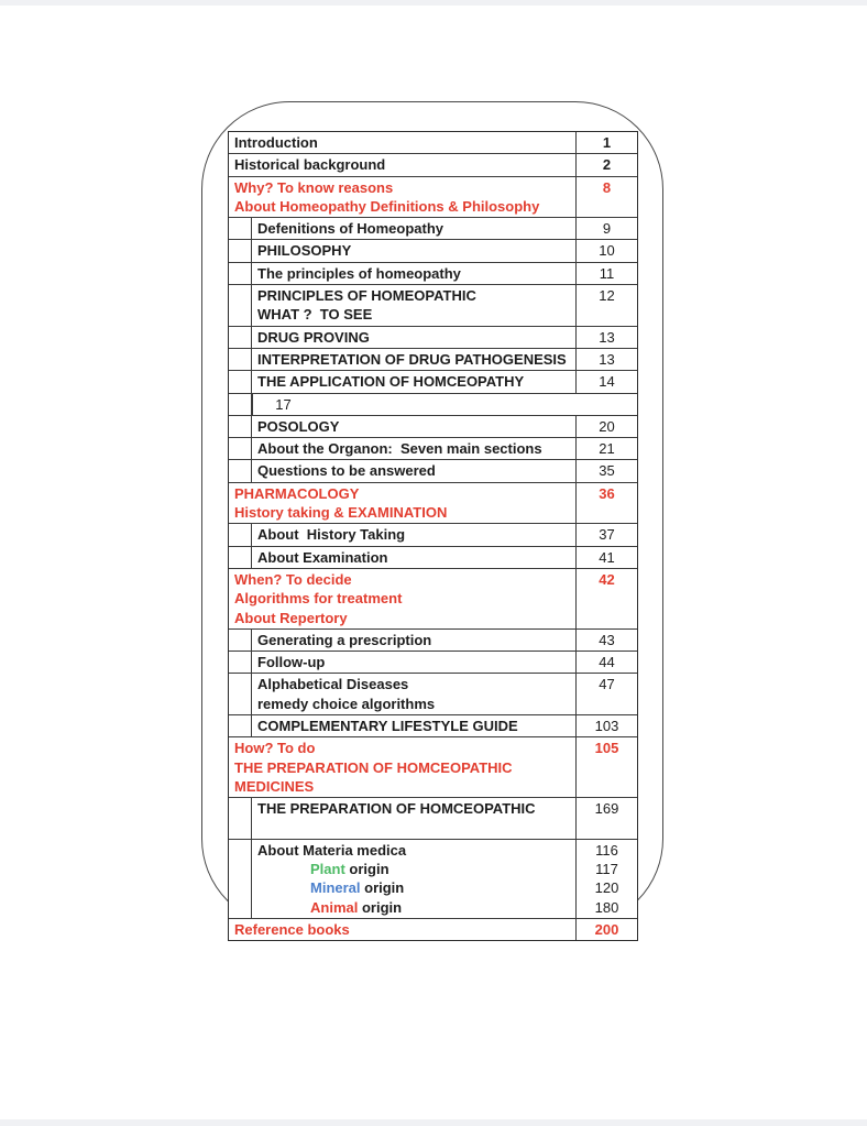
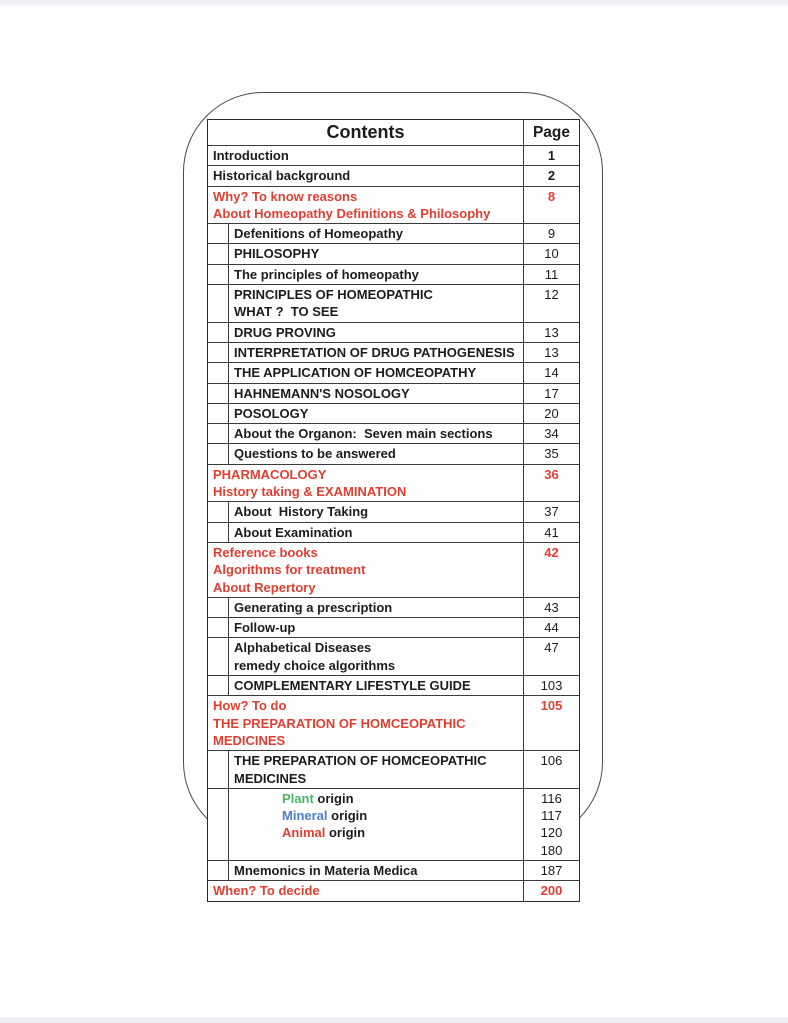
+ Contents
+ Page
  Introduction
  1
  Historical background
  2
  Why? To know reasons
  About Homeopathy Definitions & Philosophy
  8
  Defenitions of Homeopathy
  9
  PHILOSOPHY
  10
  The principles of homeopathy
  11
  PRINCIPLES OF HOMEOPATHIC
  WHAT ? TO SEE
  12
  DRUG PROVING
  13
  INTERPRETATION OF DRUG PATHOGENESIS
  13
  THE APPLICATION OF HOMCEOPATHY
  14
+ HAHNEMANN'S NOSOLOGY
  17
  POSOLOGY
  20
  About the Organon: Seven main sections
- 21
+ 34
  Questions to be answered
  35
  PHARMACOLOGY
  History taking & EXAMINATION
  36
  About History Taking
  37
  About Examination
  41
- When? To decide
+ Reference books
  Algorithms for treatment
  About Repertory
  42
  Generating a prescription
  43
  Follow-up
  44
  Alphabetical Diseases
  remedy choice algorithms
  47
  COMPLEMENTARY LIFESTYLE GUIDE
  103
  How? To do
  THE PREPARATION OF HOMCEOPATHIC MEDICINES
  105
  THE PREPARATION OF HOMCEOPATHIC
+ MEDICINES
- 169
+ 106
- About Materia medica
  Plant origin
  Mineral origin
  Animal origin
  116
  117
  120
  180
+ Mnemonics in Materia Medica
+ 187
- Reference books
+ When? To decide
  200
